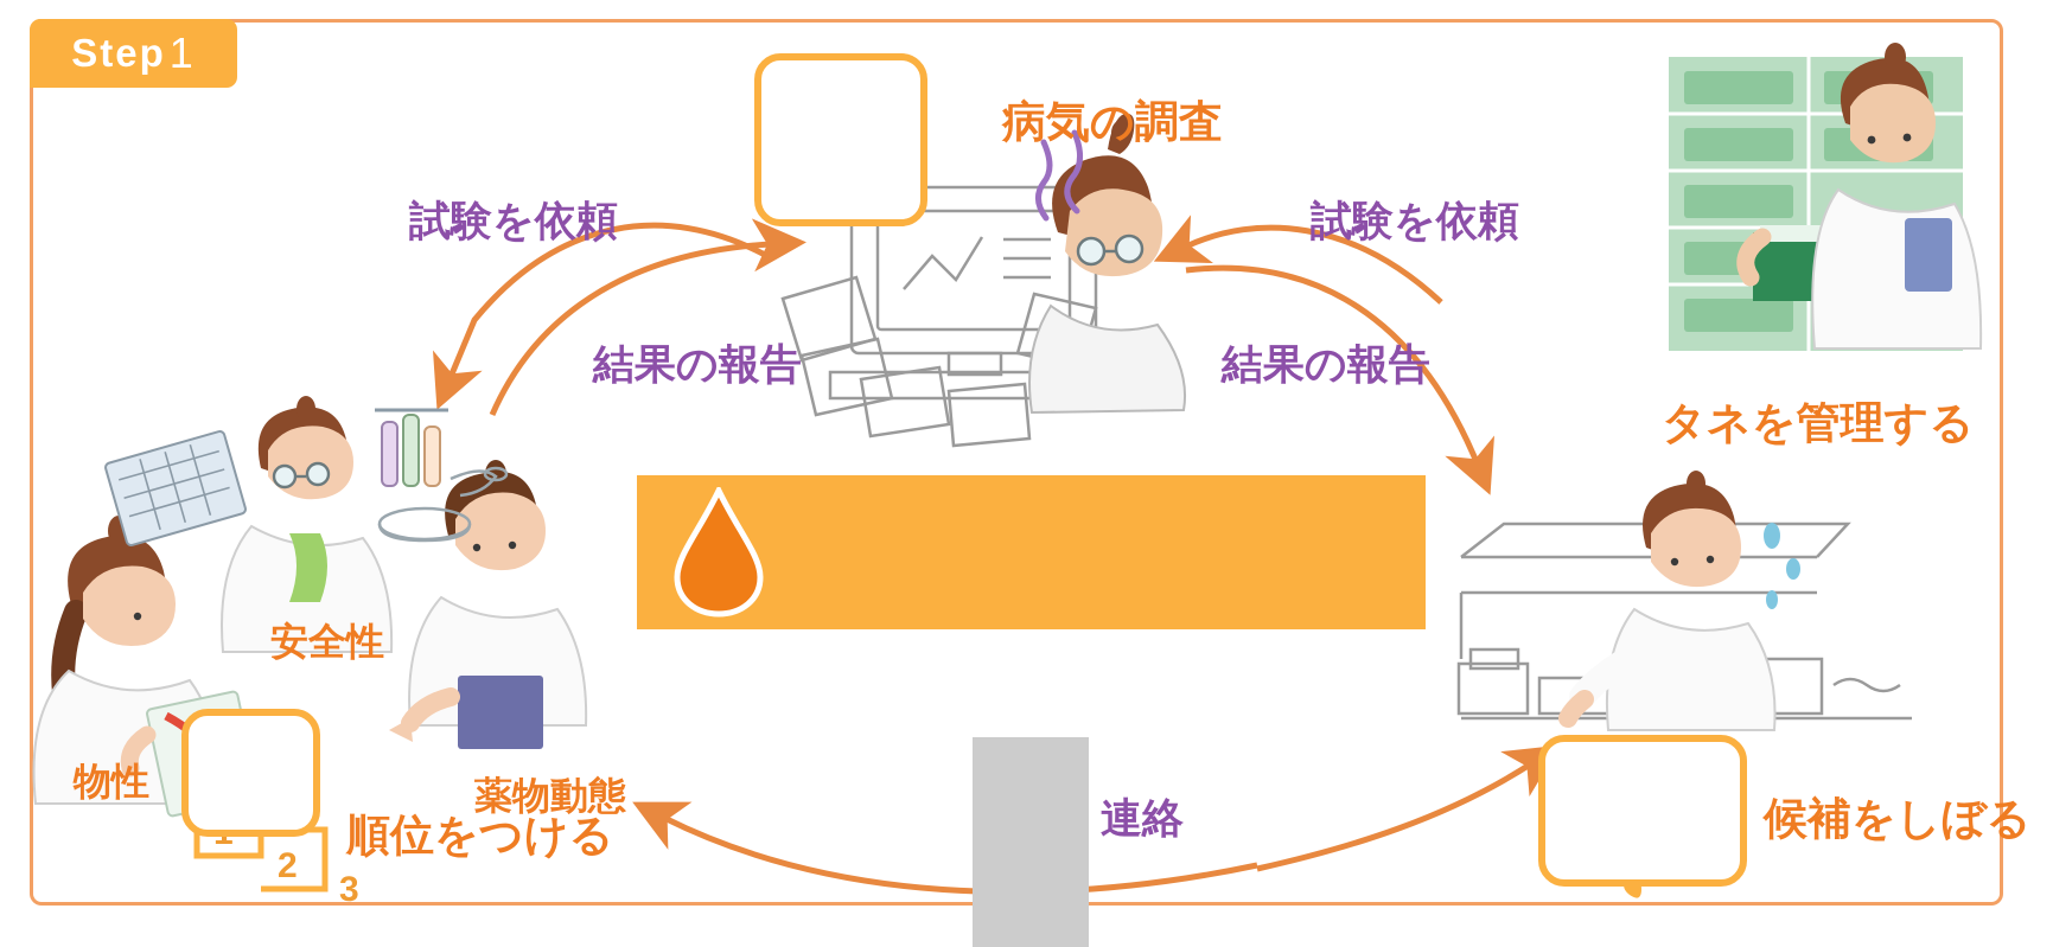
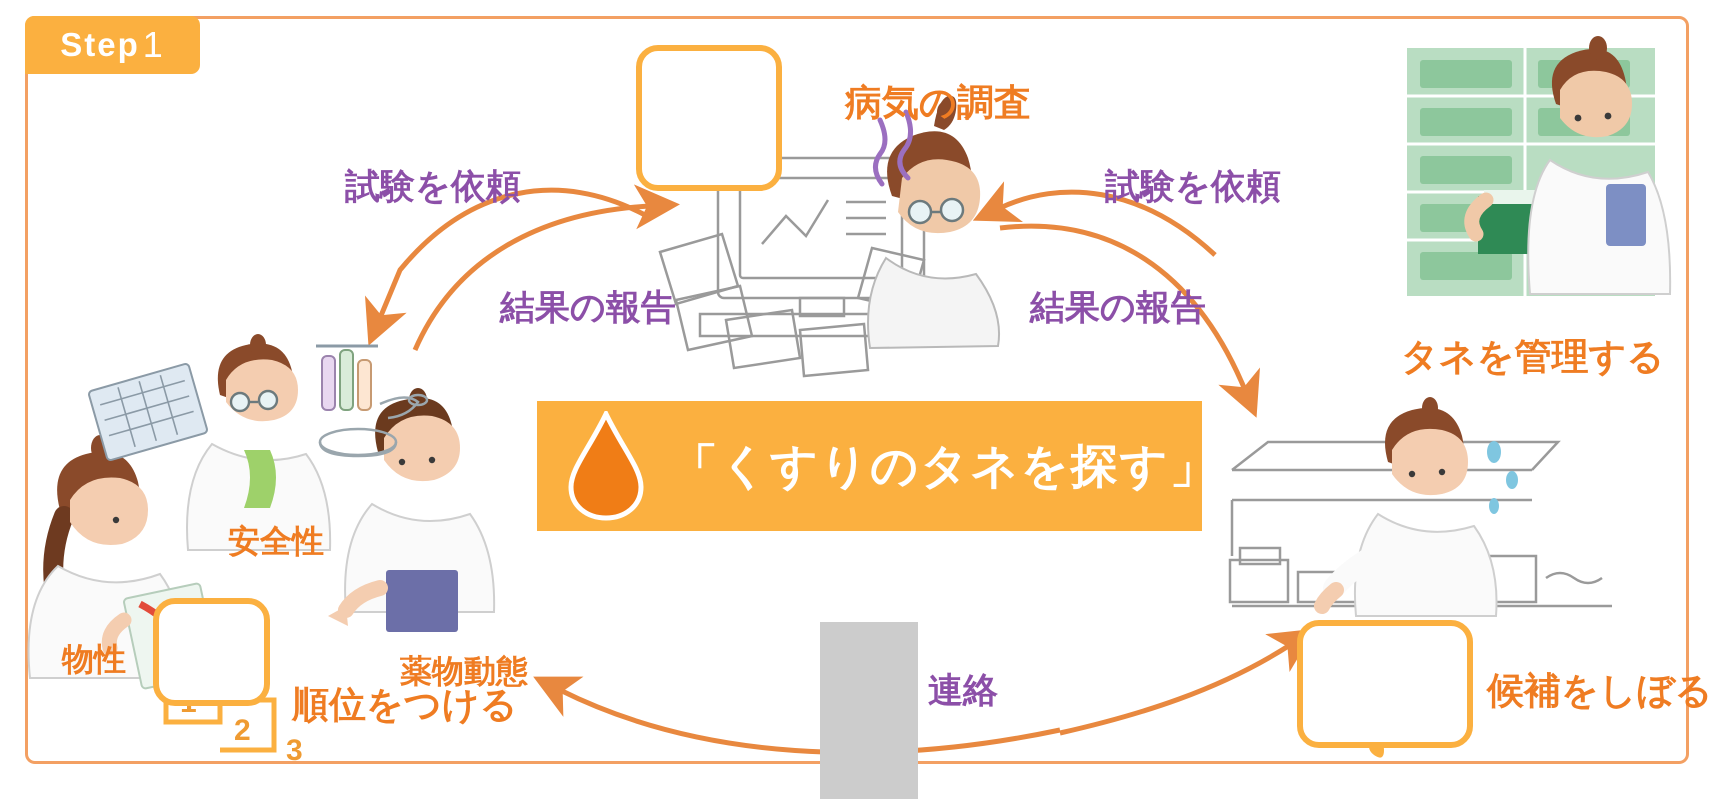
  Step
  1
  2
  3
+ 「くすりのタネを探す」
  試験を依頼
  結果の報告
  試験を依頼
  結果の報告
  連絡
  病気の調査
  タネを管理する
  候補をしぼる
  順位をつける
  物性
  安全性
  薬物動態
